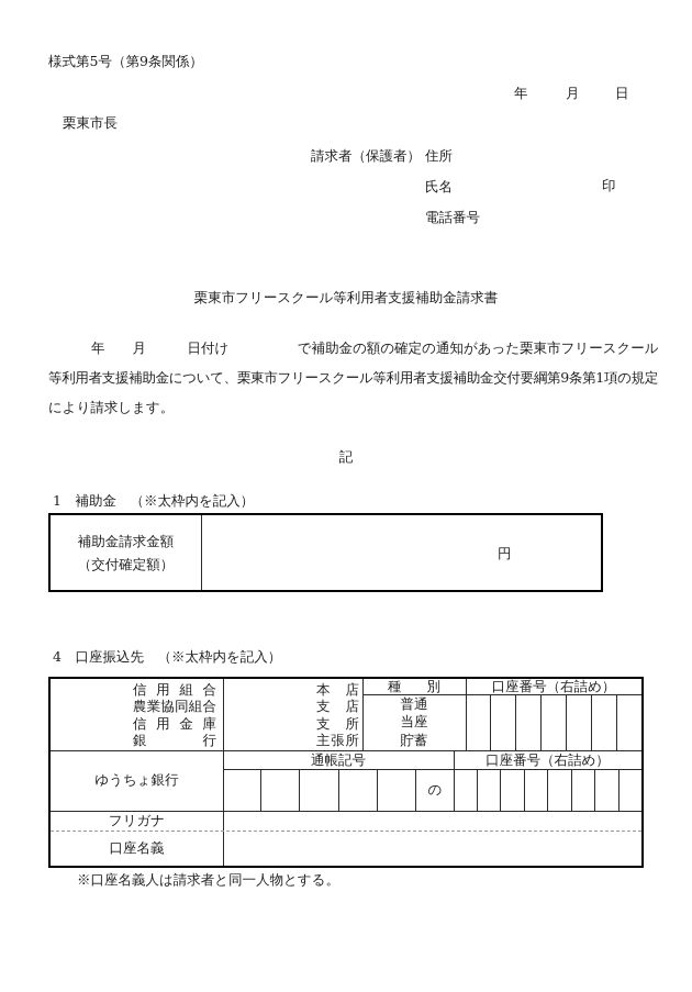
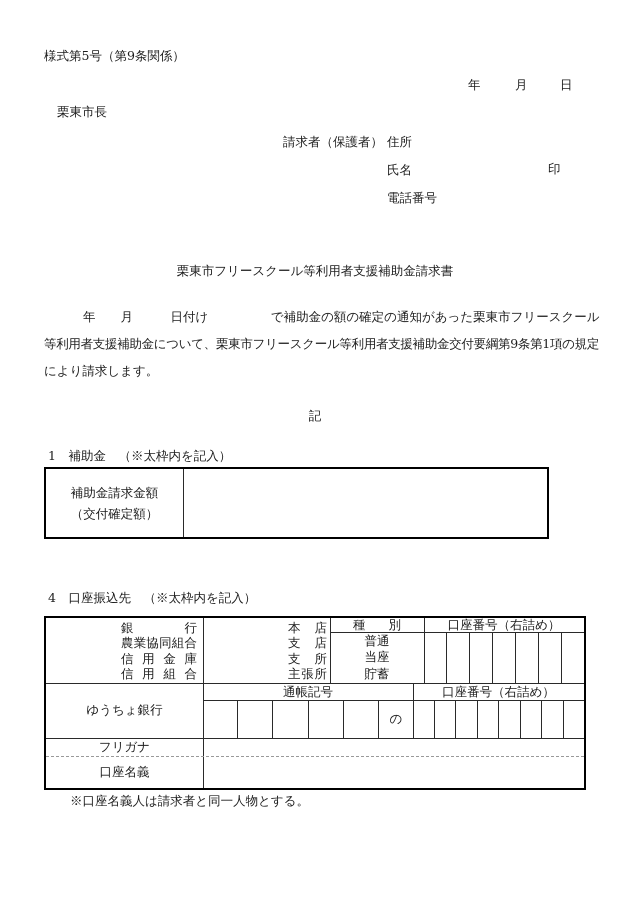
  様式第5号（第9条関係）
  年
  月
  日
  栗東市長
  請求者（保護者）
  住所
  氏名
  印
  電話番号
  栗東市フリースクール等利用者支援補助金請求書
  年 月 日付け で補助金の額の確定の通知があった栗東市フリースクール
  等利用者支援補助金について、栗東市フリースクール等利用者支援補助金交付要綱第9条第1項の規定
  により請求します。
  記
  1 補助金 （※太枠内を記入）
  補助金請求金額
  （交付確定額）
- 円
  4 口座振込先 （※太枠内を記入）
- 信用組合
+ 銀行
  農業協同組合
  信用金庫
- 銀行
+ 信用組合
  本店
  支店
  支所
  主張所
  種別
  普通
  当座
  貯蓄
  口座番号（右詰め）
  ゆうちょ銀行
  通帳記号
  口座番号（右詰め）
  の
  フリガナ
  口座名義
  ※口座名義人は請求者と同一人物とする。
